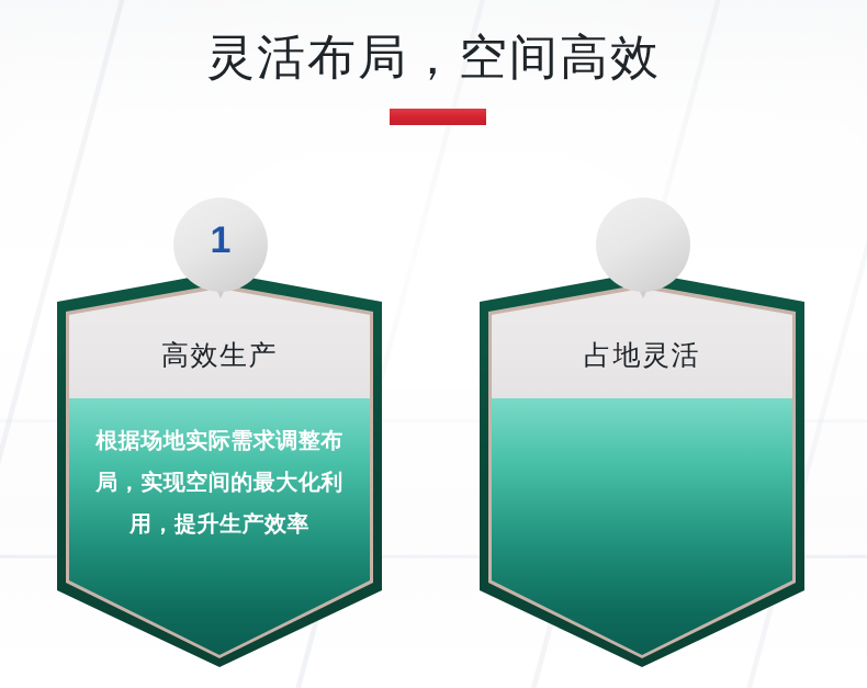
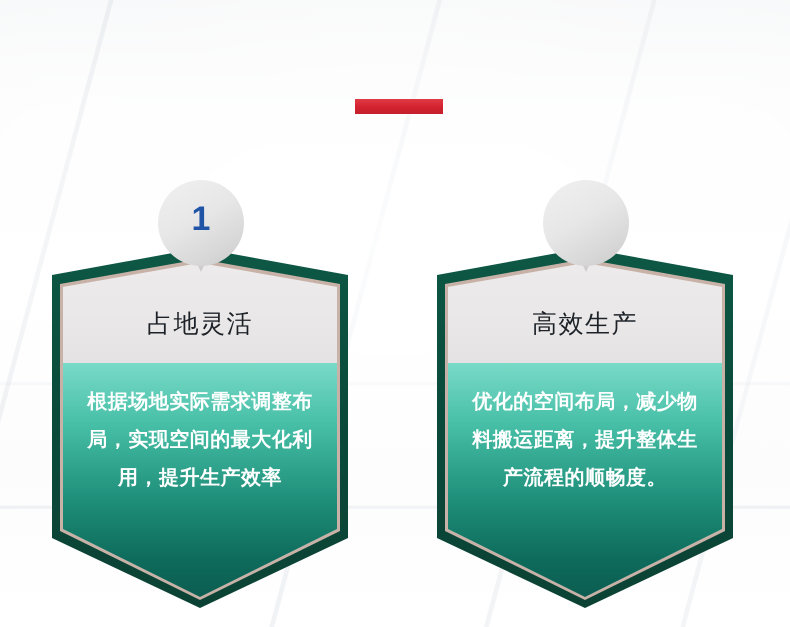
- 灵活布局，空间高效
- 高效生产
+ 占地灵活
  根据场地实际需求调整布局，实现空间的最大化利用，提升生产效率
- 占地灵活
+ 高效生产
+ 优化的空间布局，减少物料搬运距离，提升整体生产流程的顺畅度。
  1
